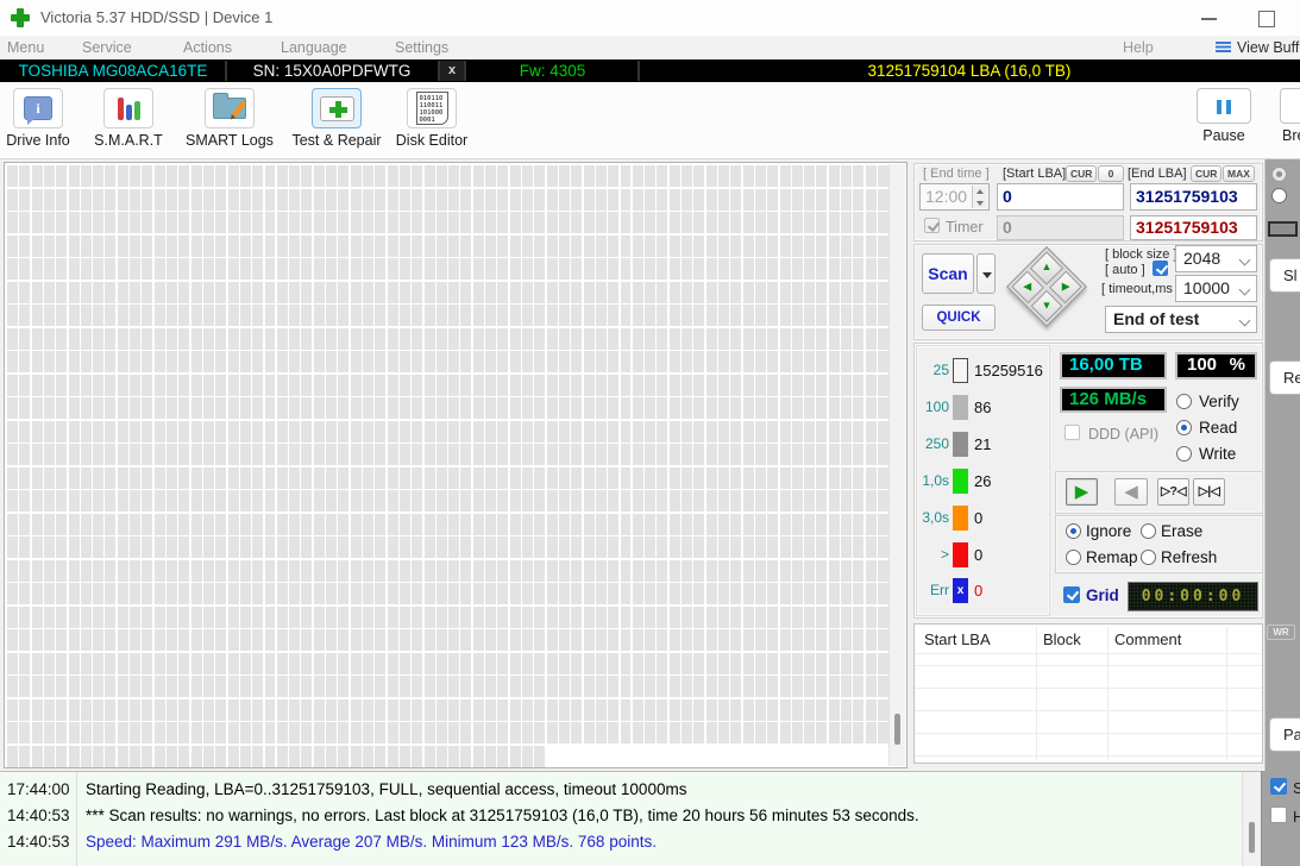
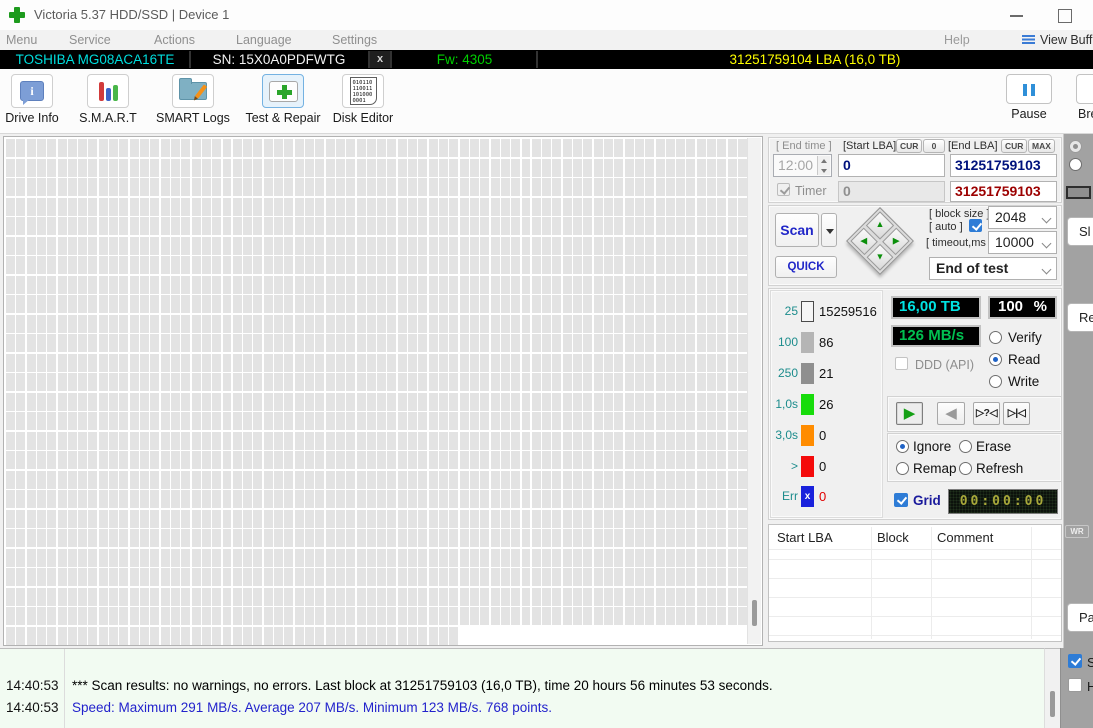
  Victoria 5.37 HDD/SSD | Device 1
  Menu
  Service
  Actions
  Language
  Settings
  Help
  View Buff
  TOSHIBA MG08ACA16TE
  SN: 15X0A0PDFWTG
  x
  Fw: 4305
  31251759104 LBA (16,0 TB)
  i
  Drive Info
  S.M.A.R.T
  SMART Logs
  Test & Repair
  Disk Editor
  Pause
  [ End time ]
  [Start LBA]
  CUR
  0
  [End LBA]
  CUR
  MAX
  12:00
  0
  31251759103
  Timer
  0
  31251759103
  Scan
  QUICK
  [ block size
  [ auto ]
  2048
  [ timeout,ms
  10000
  End of test
  25
  15259516
  100
  86
  250
  21
  1,0s
  26
  3,0s
  0
  >
  0
  Err
  x
  0
  16,00 TB
  100
  %
  126 MB/s
  DDD (API)
  Verify
  Read
  Write
  ▶
  ◀
  ▷?◁
  ▷|◁
  Ignore
  Erase
  Remap
  Refresh
  Grid
  00:00:00
  Start LBA
  Block
  Comment
  Sl
  Re
  WR
  Pa
- 17:44:00
- Starting Reading, LBA=0..31251759103, FULL, sequential access, timeout 10000ms
  14:40:53
  *** Scan results: no warnings, no errors. Last block at 31251759103 (16,0 TB), time 20 hours 56 minutes 53 seconds.
  14:40:53
  Speed: Maximum 291 MB/s. Average 207 MB/s. Minimum 123 MB/s. 768 points.
  S
  H
